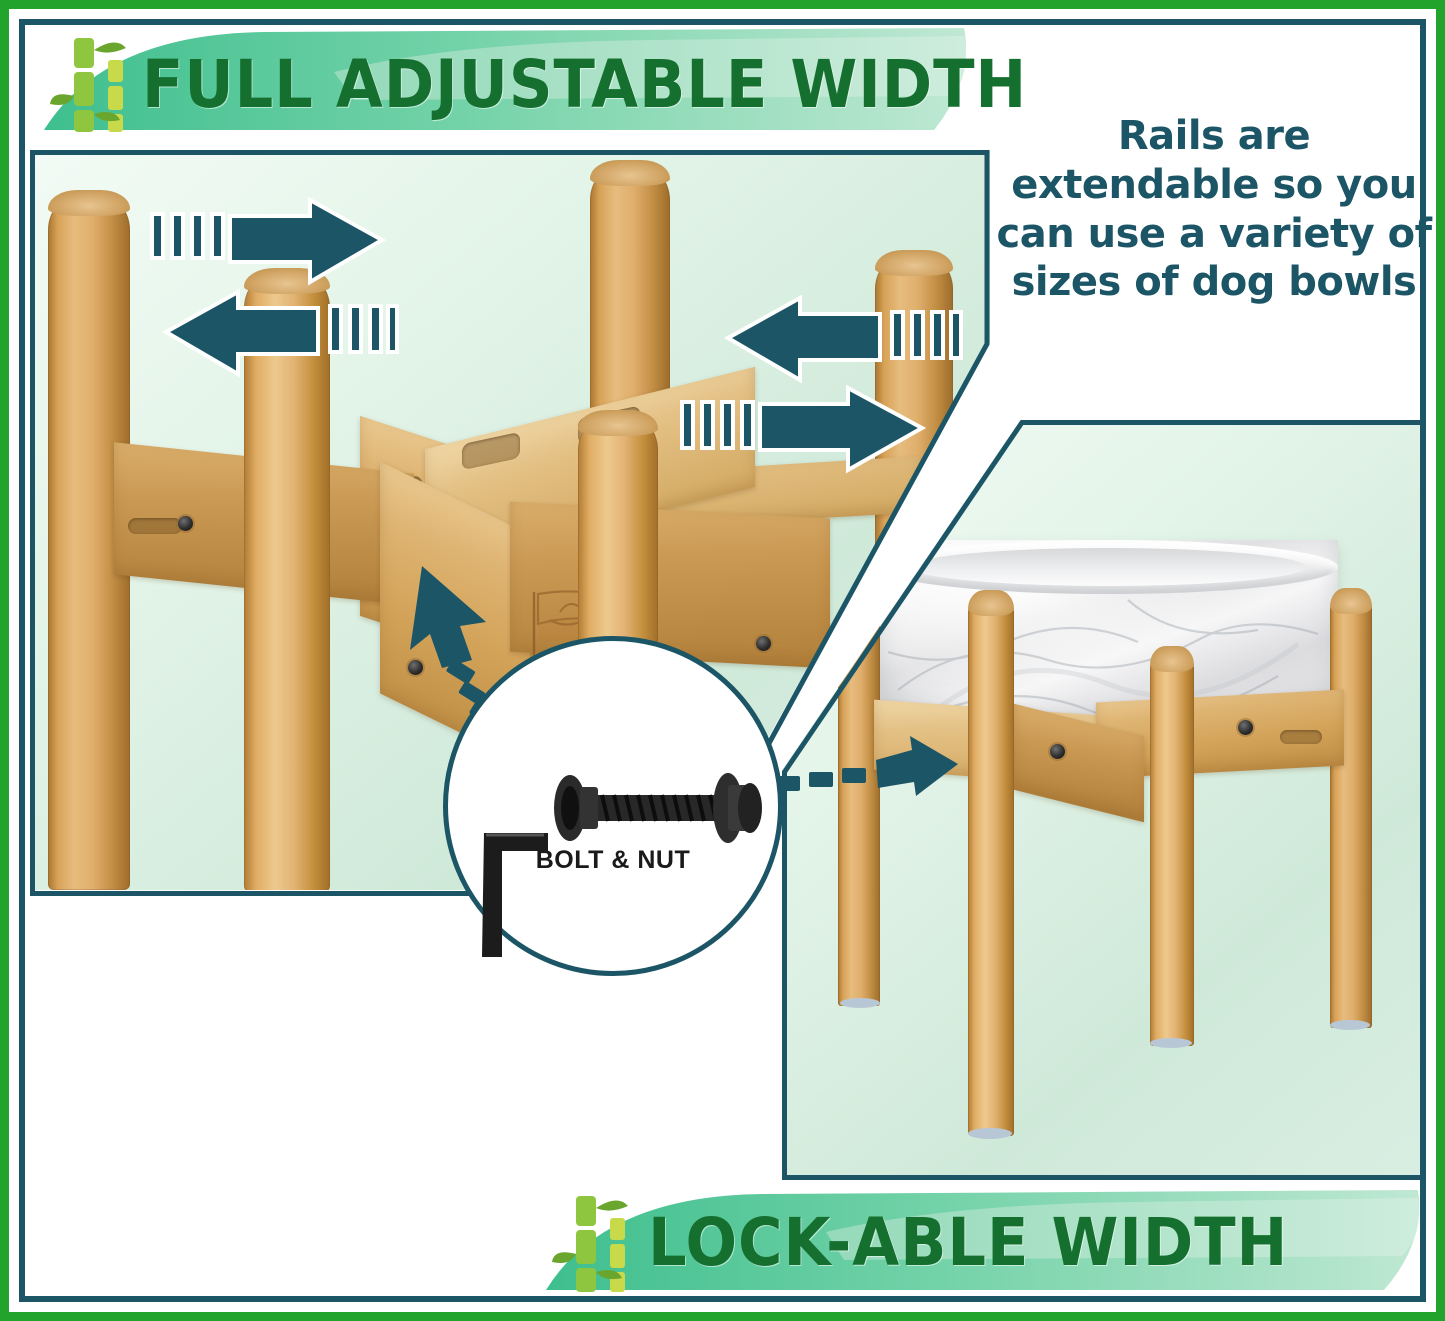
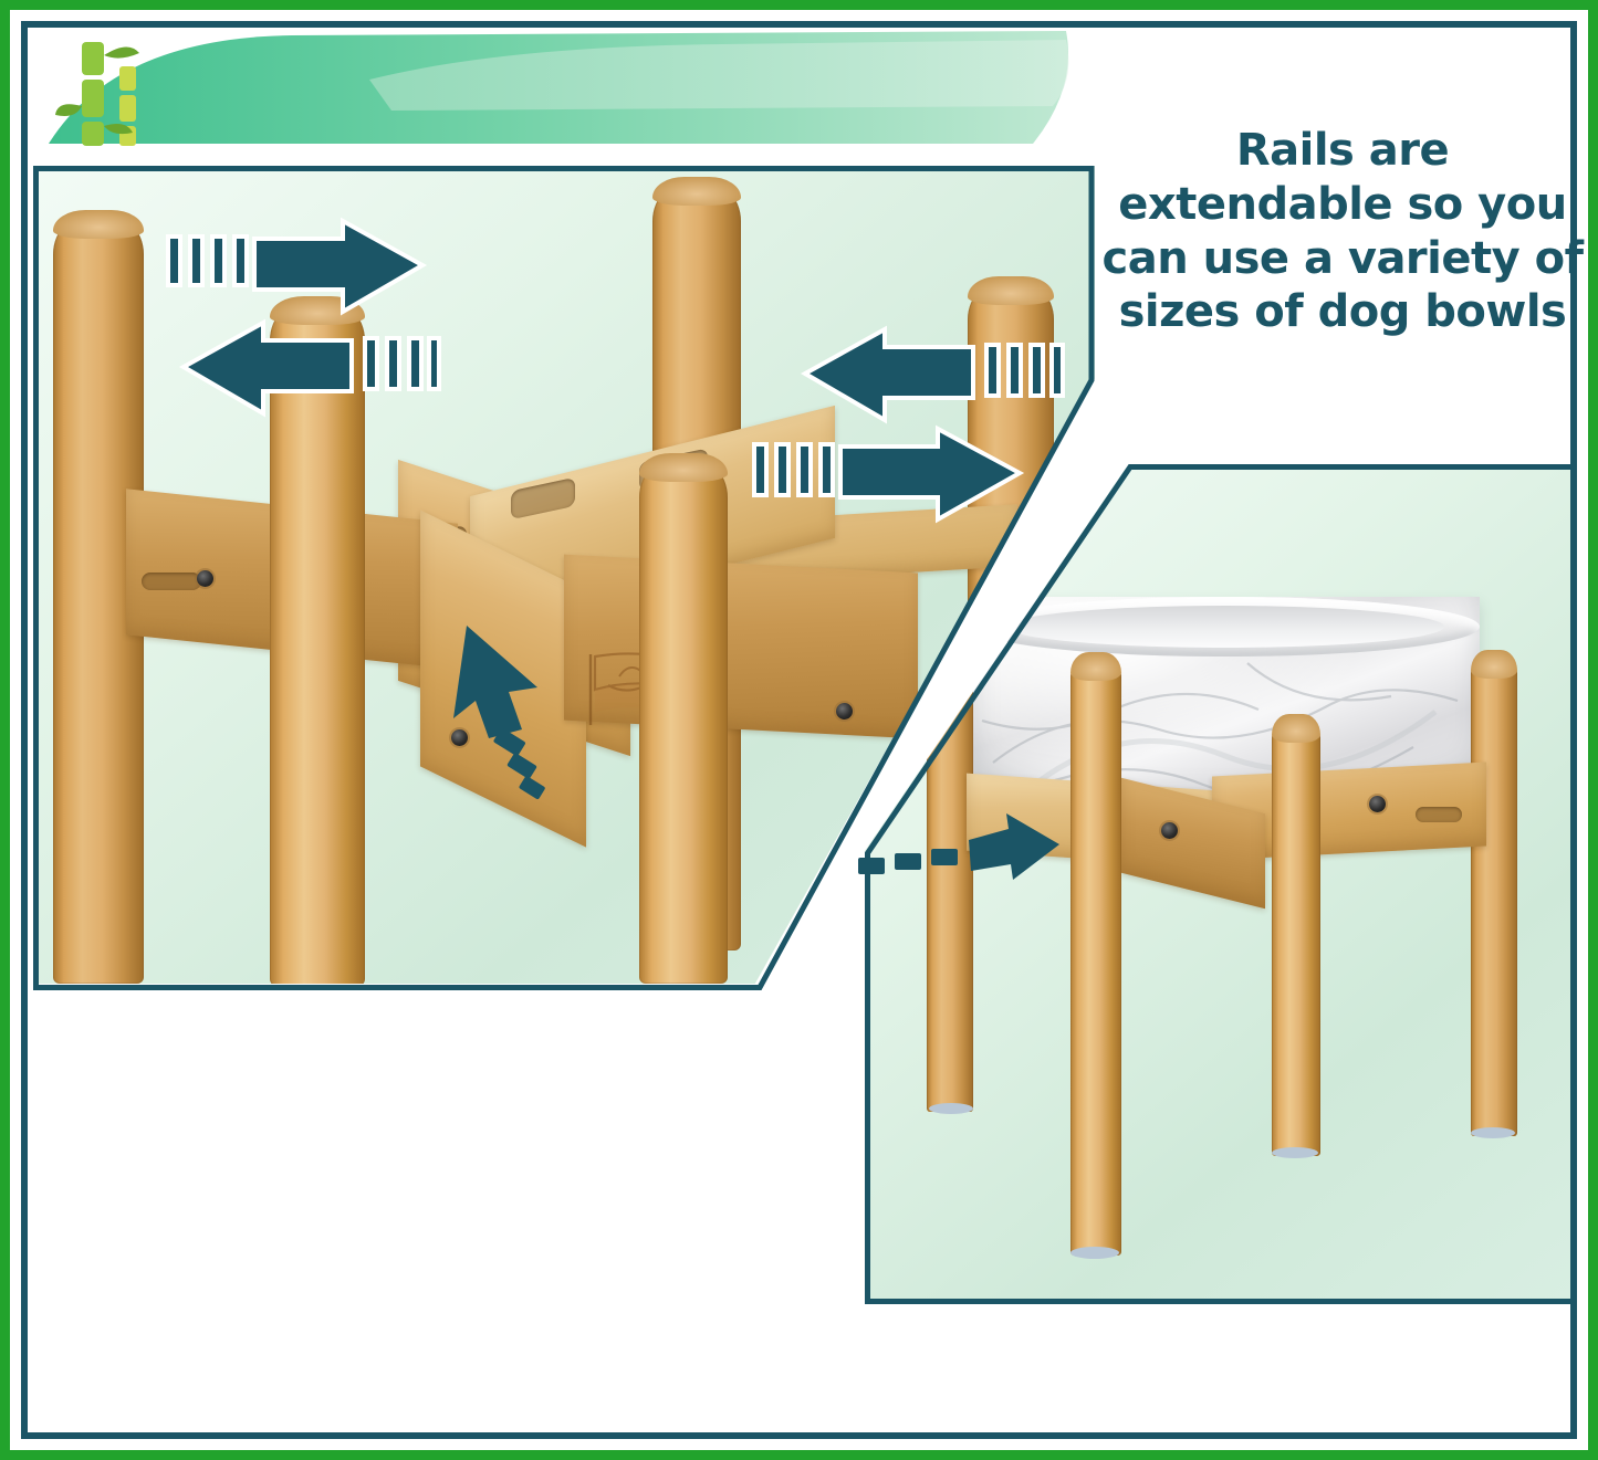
- BOLT & NUT
- FULL ADJUSTABLE WIDTH
- LOCK-ABLE WIDTH
  Rails are extendable so you can use a variety of sizes of dog bowls
